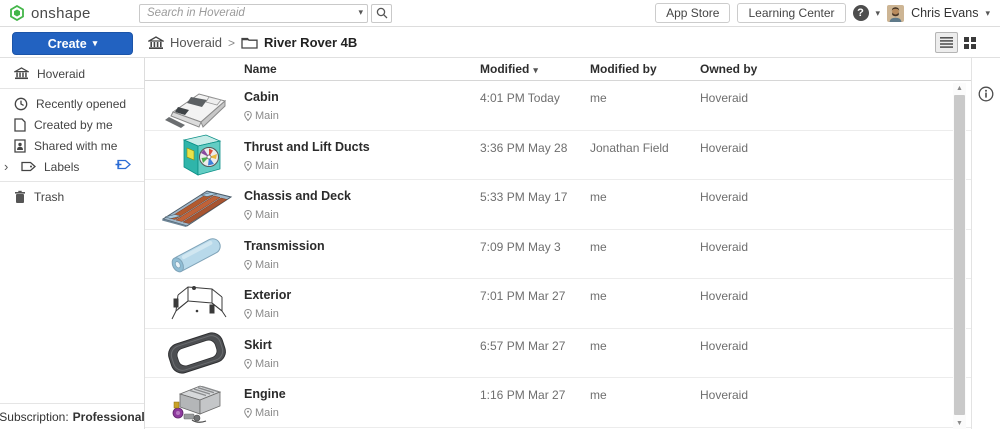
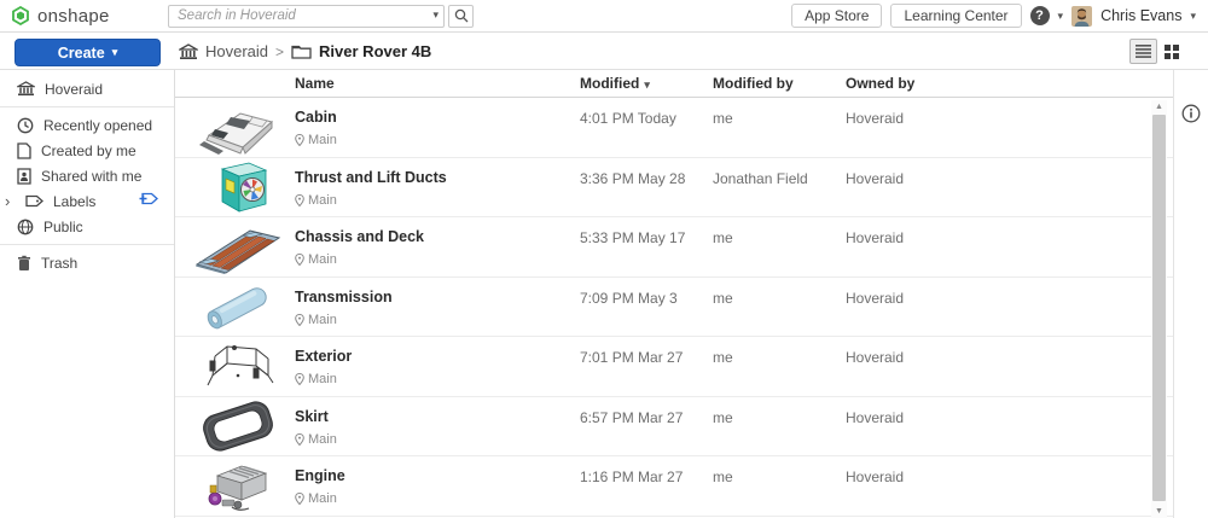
  onshape
  Search in Hoveraid
  ▾
  App Store
  Learning Center
  ?
  ▾
  Chris Evans
  ▾
  Create
  ▾
  Hoveraid
  >
  River Rover 4B
  Hoveraid
  Recently opened
  Created by me
  Shared with me
  ›
  Labels
+ Public
  Trash
- Subscription:
- Professional
  Name
  Modified ▾
  Modified by
  Owned by
  Cabin
  Main
  4:01 PM Today
  me
  Hoveraid
  Thrust and Lift Ducts
  Main
  3:36 PM May 28
  Jonathan Field
  Hoveraid
  Chassis and Deck
  Main
  5:33 PM May 17
  me
  Hoveraid
  Transmission
  Main
  7:09 PM May 3
  me
  Hoveraid
  Exterior
  Main
  7:01 PM Mar 27
  me
  Hoveraid
  Skirt
  Main
  6:57 PM Mar 27
  me
  Hoveraid
  Engine
  Main
  1:16 PM Mar 27
  me
  Hoveraid
